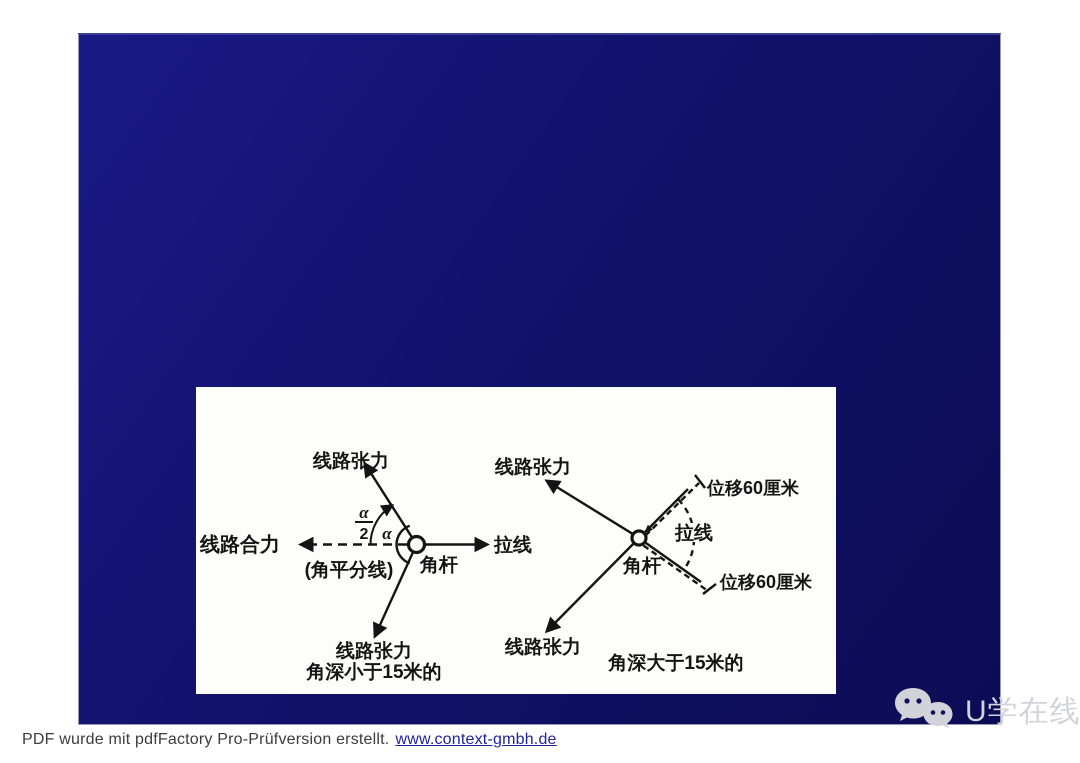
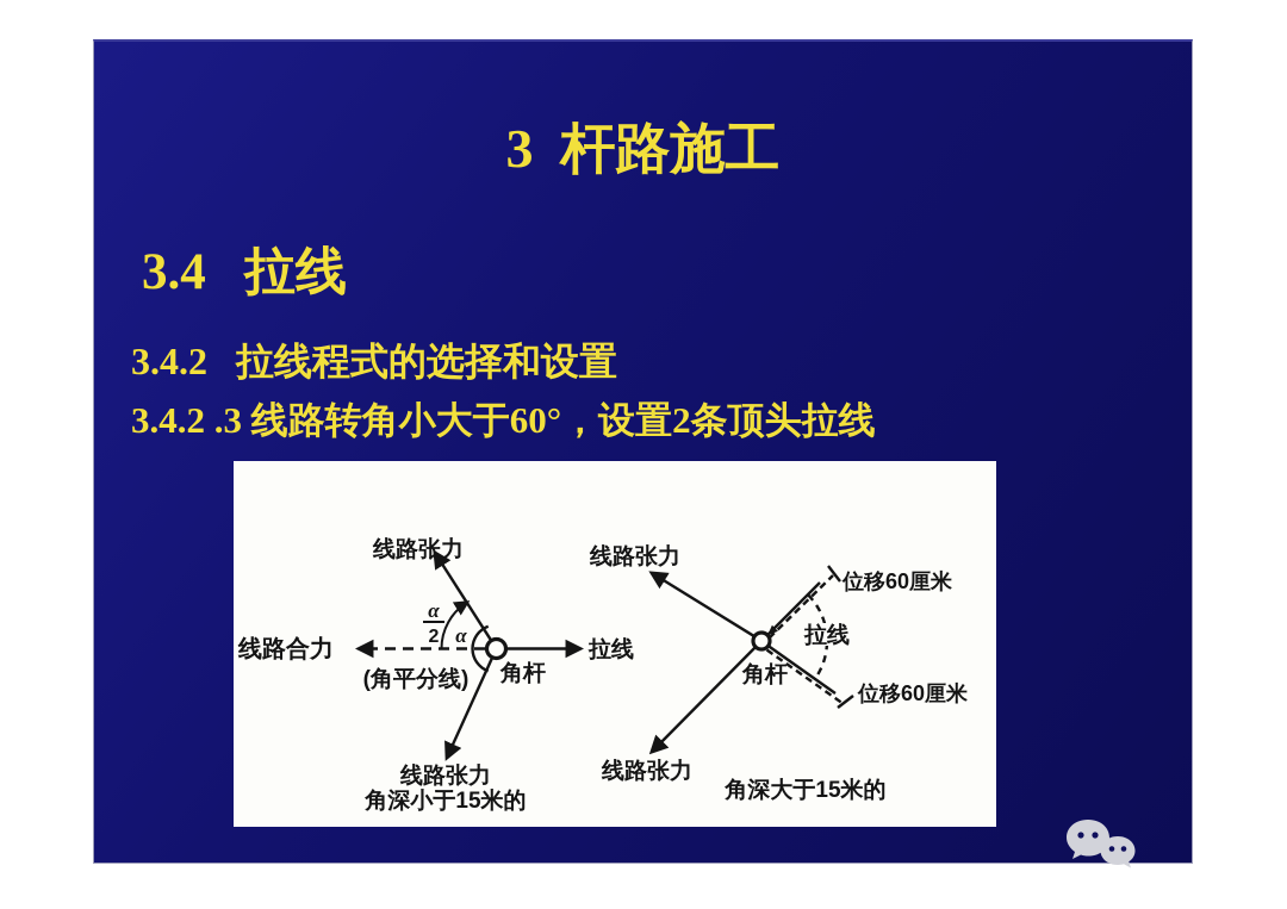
+ 3 杆路施工
+ 3.4 拉线
+ 3.4.2 拉线程式的选择和设置
+ 3.4.2 .3 线路转角小大于60°，设置2条顶头拉线
  线路张力
  线路合力
  (角平分线)
  拉线
  角杆
  线路张力
  角深小于15米的
  α
  2
  α
  线路张力
  位移60厘米
  拉线
  角杆
  位移60厘米
  线路张力
  角深大于15米的
- PDF wurde mit pdfFactory Pro-Prüfversion erstellt. www.context-gmbh.de
- U学在线
